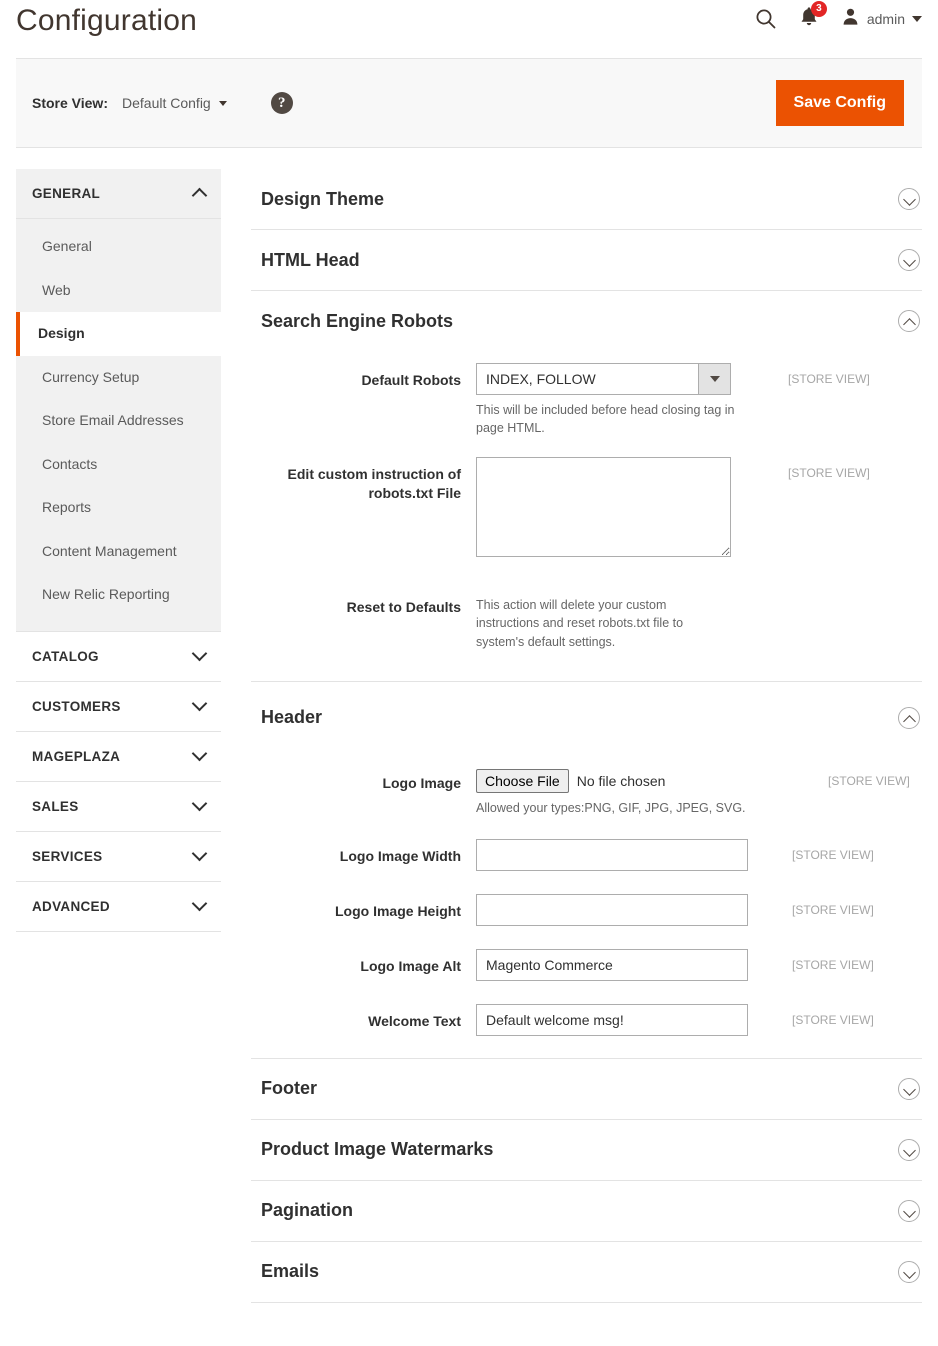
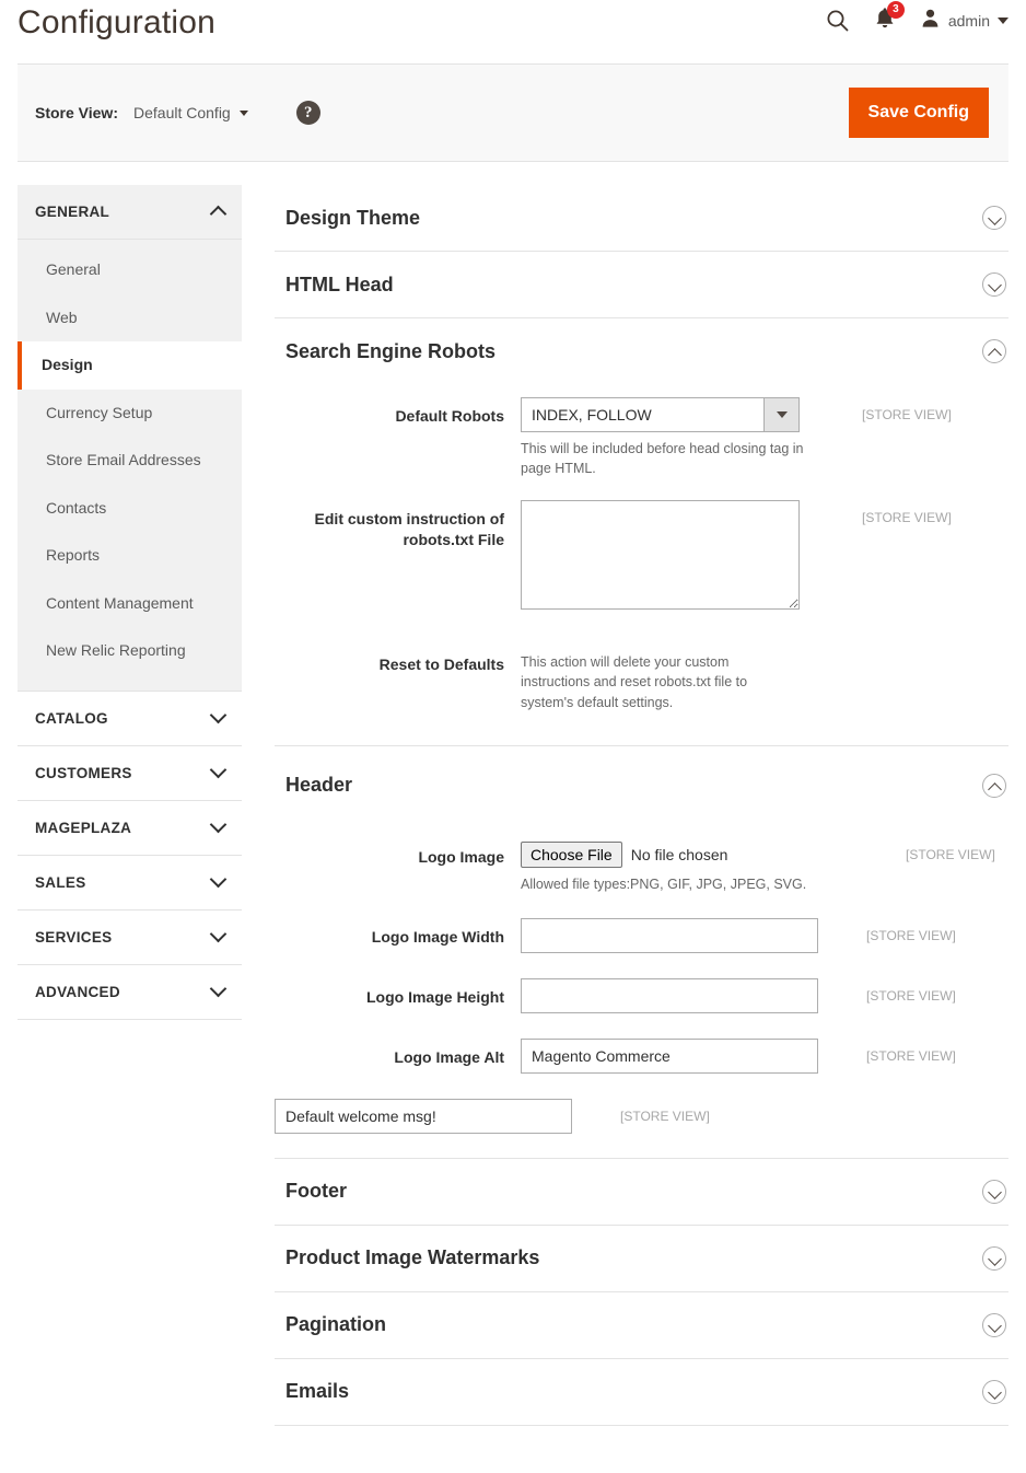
  Configuration
  3
  admin
  Store View:
  Default Config
  ?
  Save Config
  GENERAL
  General
  Web
  Design
  Currency Setup
  Store Email Addresses
  Contacts
  Reports
  Content Management
  New Relic Reporting
  CATALOG
  CUSTOMERS
  MAGEPLAZA
  SALES
  SERVICES
  ADVANCED
  Design Theme
  HTML Head
  Search Engine Robots
  Default Robots
  INDEX, FOLLOW
  This will be included before head closing tag in page HTML.
  [STORE VIEW]
  Edit custom instruction of robots.txt File
  [STORE VIEW]
  Reset to Defaults
  This action will delete your custom instructions and reset robots.txt file to system's default settings.
  Header
  Logo Image
  Choose File
  No file chosen
- Allowed your types:PNG, GIF, JPG, JPEG, SVG.
+ Allowed file types:PNG, GIF, JPG, JPEG, SVG.
  [STORE VIEW]
  Logo Image Width
  [STORE VIEW]
  Logo Image Height
  [STORE VIEW]
  Logo Image Alt
  Magento Commerce
  [STORE VIEW]
- Welcome Text
  Default welcome msg!
  [STORE VIEW]
  Footer
  Product Image Watermarks
  Pagination
  Emails
